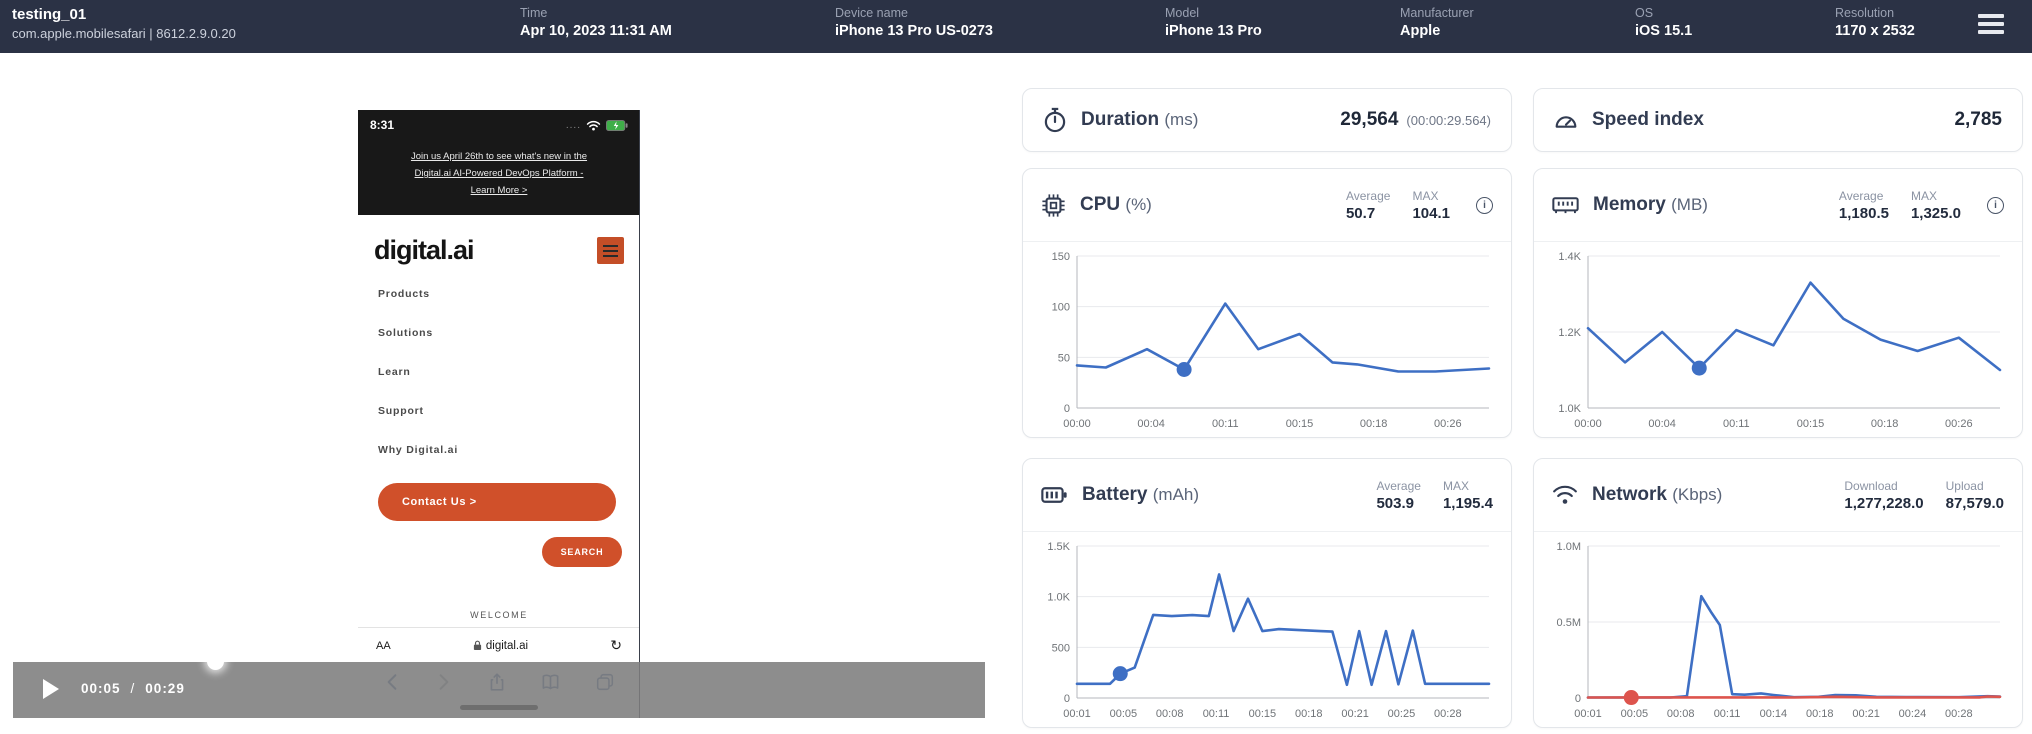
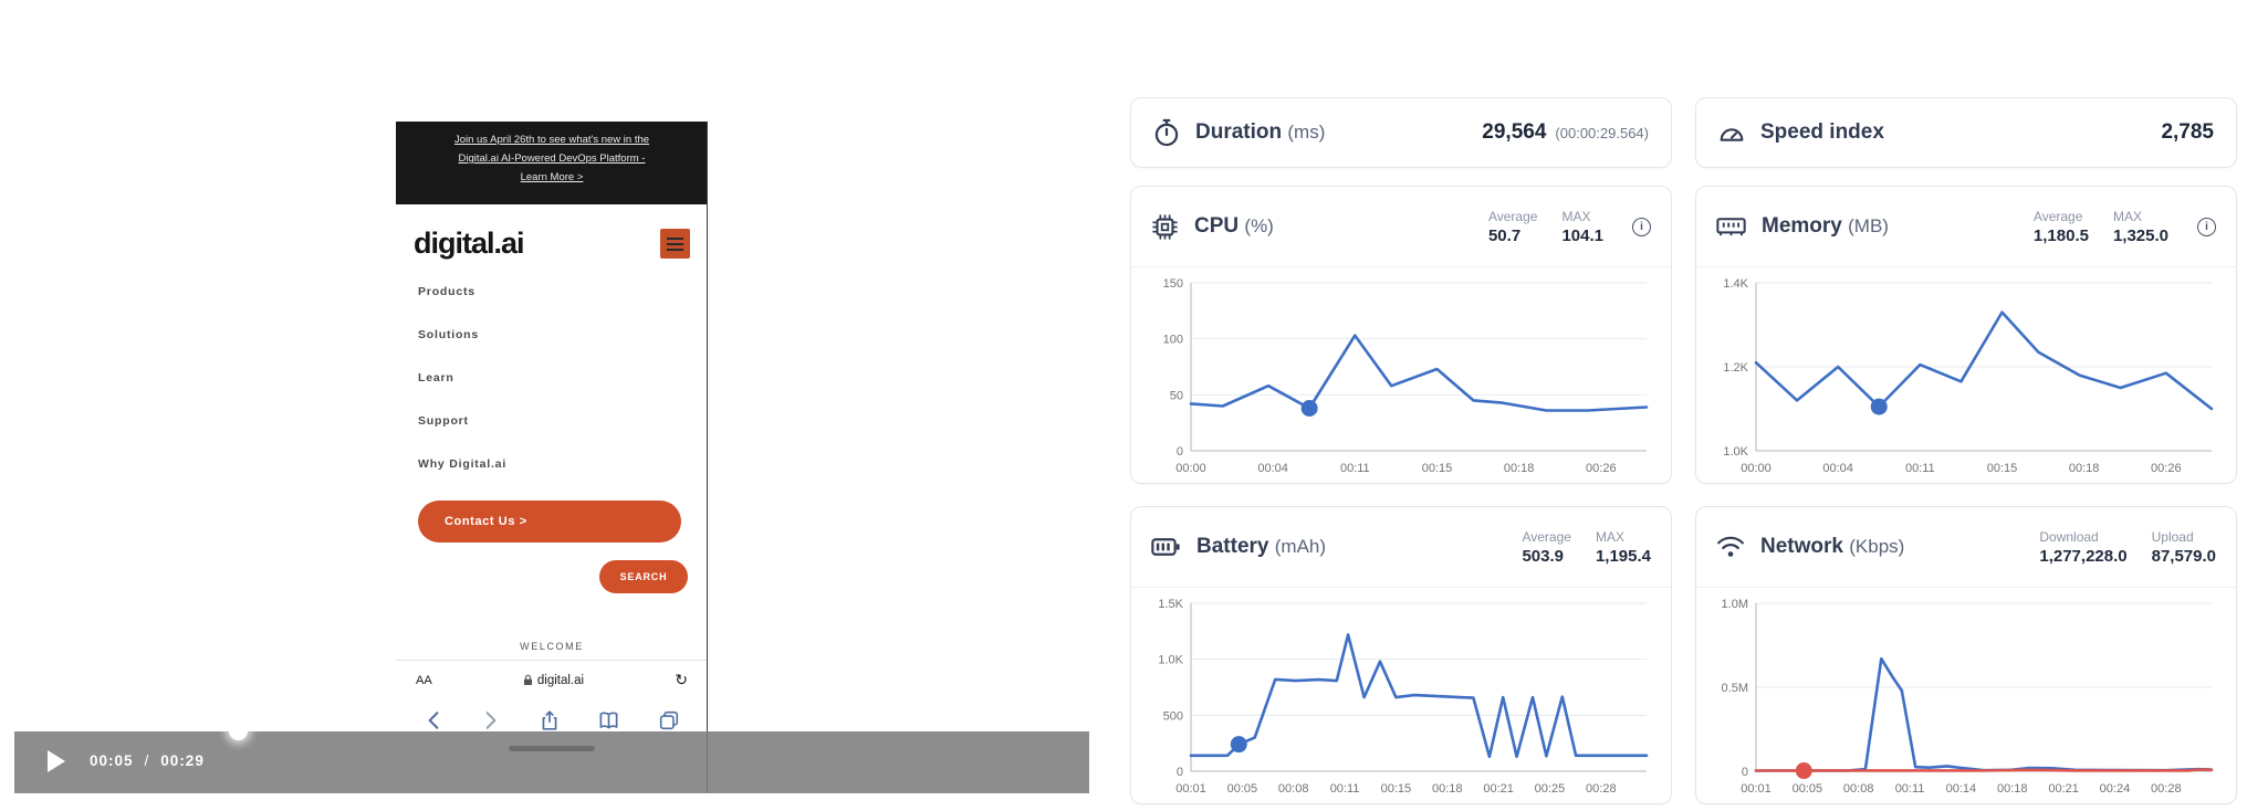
- testing_01
- com.apple.mobilesafari | 8612.2.9.0.20
- Time
- Apr 10, 2023 11:31 AM
- Device name
- iPhone 13 Pro US-0273
- Model
- iPhone 13 Pro
- Manufacturer
- Apple
- OS
- iOS 15.1
- Resolution
- 1170 x 2532
- 8:31
- ....
  Join us April 26th to see what's new in the
  Digital.ai AI-Powered DevOps Platform -
  Learn More >
  digital.ai
  Products
  Solutions
  Learn
  Support
  Why Digital.ai
  Contact Us >
  SEARCH
  WELCOME
  AA
  digital.ai
  ↻
  00:05
  /
  00:29
  Duration (ms)
  29,564
  (00:00:29.564)
  Speed index
  2,785
  CPU (%)
  Average
  50.7
  MAX
  104.1
  i
  0
  50
  100
  150
  00:00
  00:04
  00:11
  00:15
  00:18
  00:26
  Memory (MB)
  Average
  1,180.5
  MAX
  1,325.0
  i
  1.0K
  1.2K
  1.4K
  00:00
  00:04
  00:11
  00:15
  00:18
  00:26
  Battery (mAh)
  Average
  503.9
  MAX
  1,195.4
  0
  500
  1.0K
  1.5K
  00:01
  00:05
  00:08
  00:11
  00:15
  00:18
  00:21
  00:25
  00:28
  Network (Kbps)
  Download
  1,277,228.0
  Upload
  87,579.0
  0
  0.5M
  1.0M
  00:01
  00:05
  00:08
  00:11
  00:14
  00:18
  00:21
  00:24
  00:28
